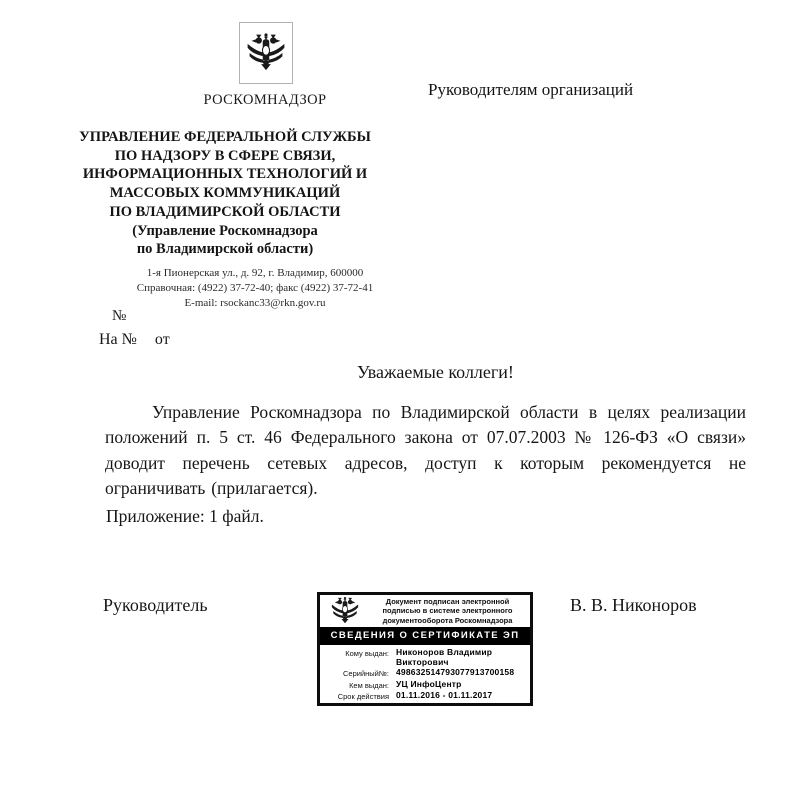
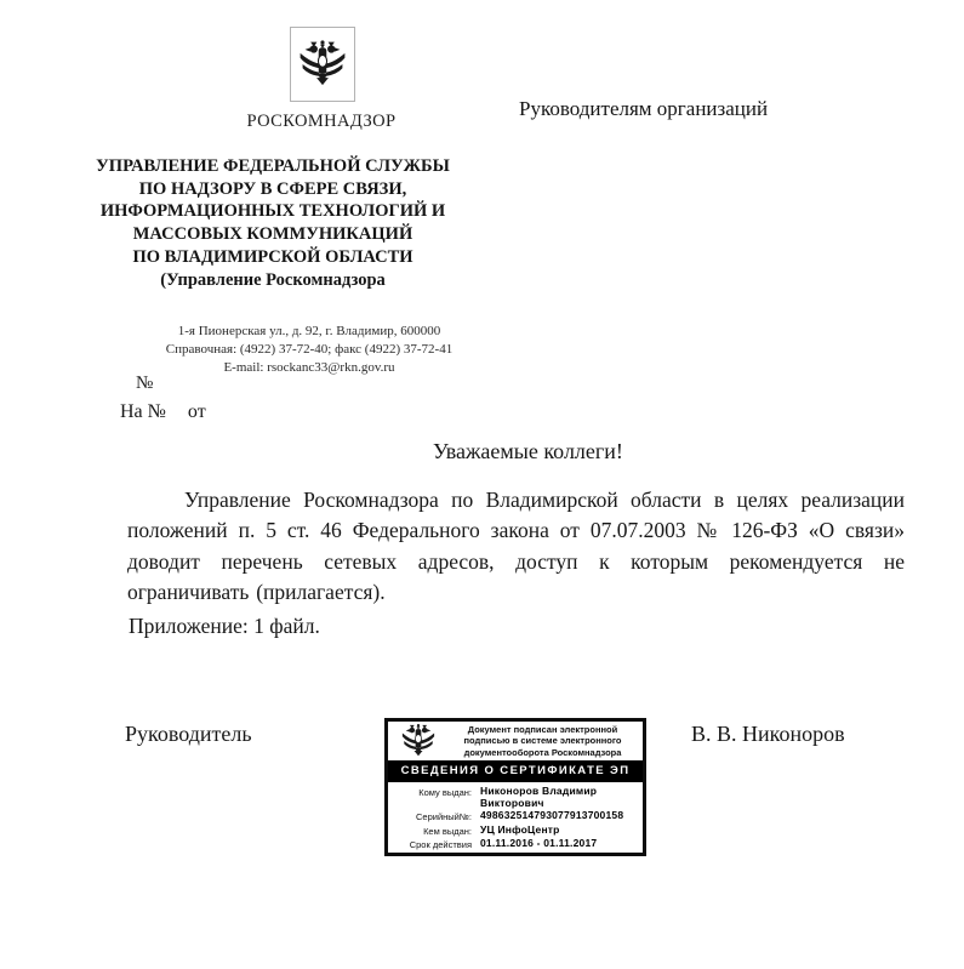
  РОСКОМНАДЗОР
  Руководителям организаций
  УПРАВЛЕНИЕ ФЕДЕРАЛЬНОЙ СЛУЖБЫ
  ПО НАДЗОРУ В СФЕРЕ СВЯЗИ,
  ИНФОРМАЦИОННЫХ ТЕХНОЛОГИЙ И
  МАССОВЫХ КОММУНИКАЦИЙ
  ПО ВЛАДИМИРСКОЙ ОБЛАСТИ
  (Управление Роскомнадзора
- по Владимирской области)
  1-я Пионерская ул., д. 92, г. Владимир, 600000
  Справочная: (4922) 37-72-40; факс (4922) 37-72-41
  E-mail: rsockanc33@rkn.gov.ru
  №
  На № от
  Уважаемые коллеги!
  Управление Роскомнадзора по Владимирской области в целях реализации положений п. 5 ст. 46 Федерального закона от 07.07.2003 № 126-ФЗ «О связи» доводит перечень сетевых адресов, доступ к которым рекомендуется не ограничивать (прилагается).
  Приложение: 1 файл.
  Руководитель
  В. В. Никоноров
  Документ подписан электронной
  подписью в системе электронного
  документооборота Роскомнадзора
  СВЕДЕНИЯ О СЕРТИФИКАТЕ ЭП
  Кому выдан:
  Никоноров Владимир Викторович
  Серийный№:
  498632514793077913700158
  Кем выдан:
  УЦ ИнфоЦентр
  Срок действия
  01.11.2016 - 01.11.2017
